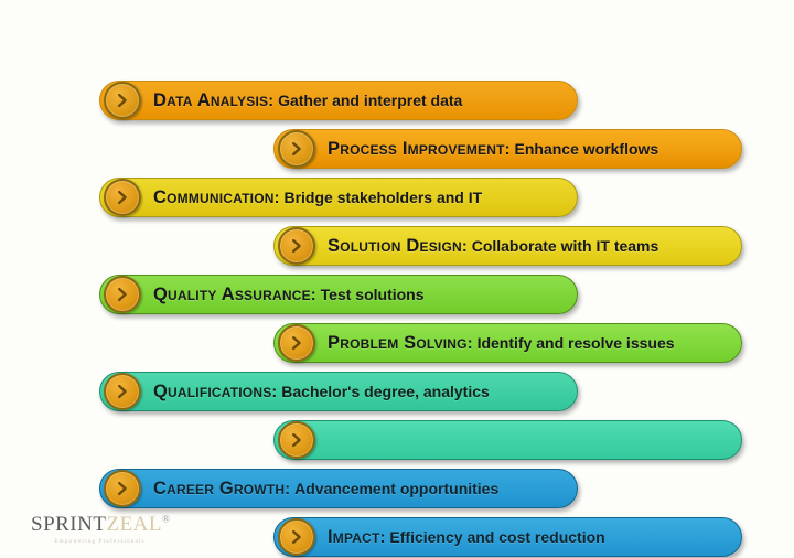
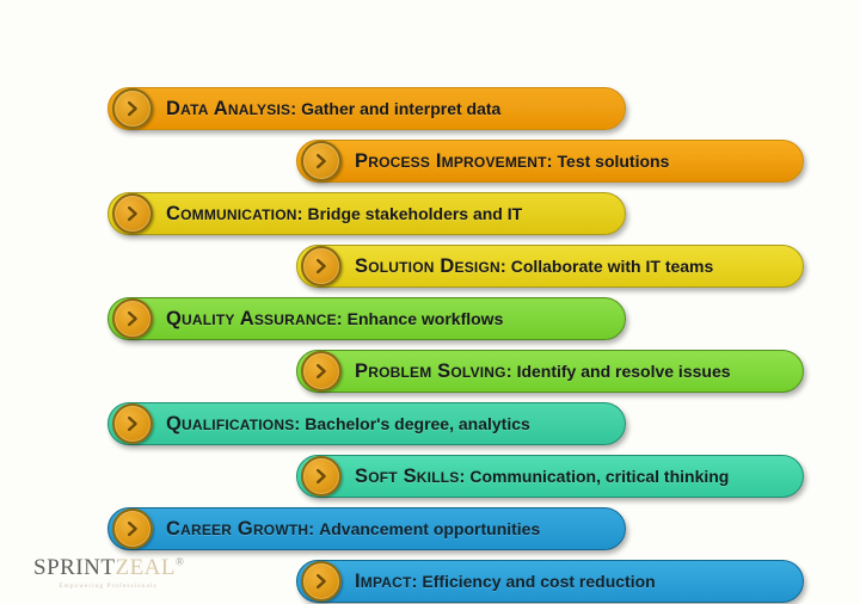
  Data Analysis: Gather and interpret data
- Process Improvement: Enhance workflows
+ Process Improvement: Test solutions
  Communication: Bridge stakeholders and IT
  Solution Design: Collaborate with IT teams
- Quality Assurance: Test solutions
+ Quality Assurance: Enhance workflows
  Problem Solving: Identify and resolve issues
  Qualifications: Bachelor's degree, analytics
+ Soft Skills: Communication, critical thinking
  Career Growth: Advancement opportunities
  Impact: Efficiency and cost reduction
  SPRINTZEAL®
